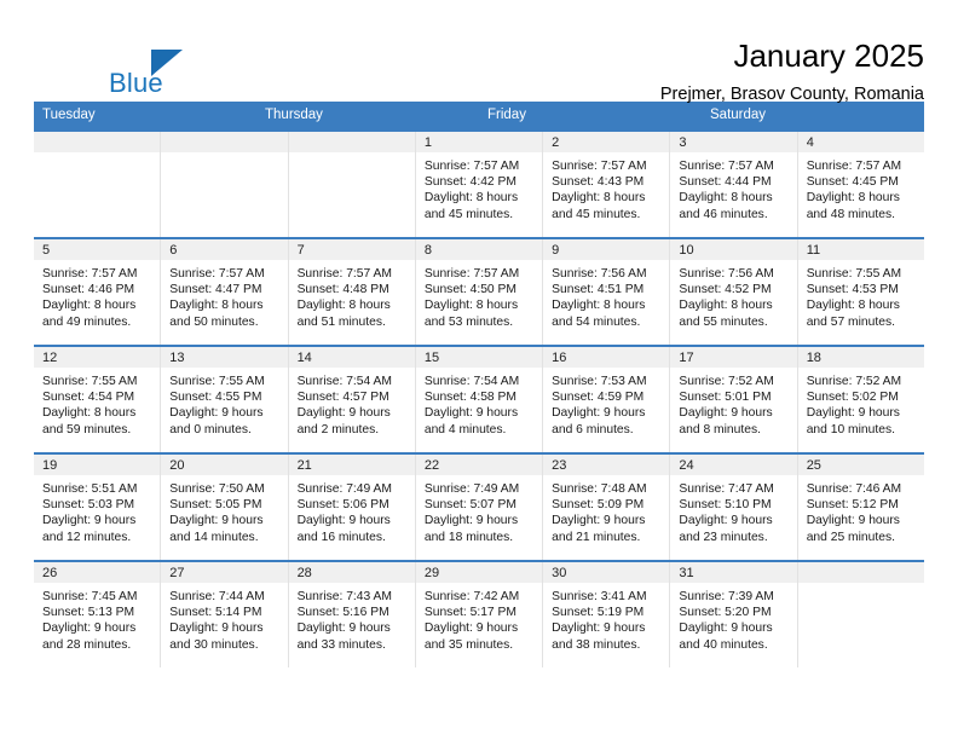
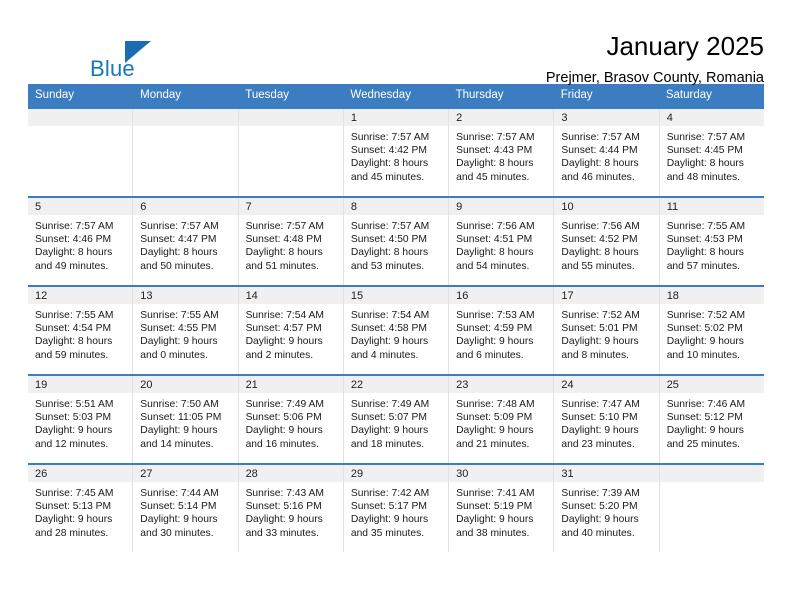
  Blue
  January 2025
  Prejmer, Brasov County, Romania
+ Sunday
+ Monday
  Tuesday
+ Wednesday
  Thursday
  Friday
  Saturday
  1
  Sunrise: 7:57 AM
  Sunset: 4:42 PM
  Daylight: 8 hours
  and 45 minutes.
  2
  Sunrise: 7:57 AM
  Sunset: 4:43 PM
  Daylight: 8 hours
  and 45 minutes.
  3
  Sunrise: 7:57 AM
  Sunset: 4:44 PM
  Daylight: 8 hours
  and 46 minutes.
  4
  Sunrise: 7:57 AM
  Sunset: 4:45 PM
  Daylight: 8 hours
  and 48 minutes.
  5
  Sunrise: 7:57 AM
  Sunset: 4:46 PM
  Daylight: 8 hours
  and 49 minutes.
  6
  Sunrise: 7:57 AM
  Sunset: 4:47 PM
  Daylight: 8 hours
  and 50 minutes.
  7
  Sunrise: 7:57 AM
  Sunset: 4:48 PM
  Daylight: 8 hours
  and 51 minutes.
  8
  Sunrise: 7:57 AM
  Sunset: 4:50 PM
  Daylight: 8 hours
  and 53 minutes.
  9
  Sunrise: 7:56 AM
  Sunset: 4:51 PM
  Daylight: 8 hours
  and 54 minutes.
  10
  Sunrise: 7:56 AM
  Sunset: 4:52 PM
  Daylight: 8 hours
  and 55 minutes.
  11
  Sunrise: 7:55 AM
  Sunset: 4:53 PM
  Daylight: 8 hours
  and 57 minutes.
  12
  Sunrise: 7:55 AM
  Sunset: 4:54 PM
  Daylight: 8 hours
  and 59 minutes.
  13
  Sunrise: 7:55 AM
  Sunset: 4:55 PM
  Daylight: 9 hours
  and 0 minutes.
  14
  Sunrise: 7:54 AM
  Sunset: 4:57 PM
  Daylight: 9 hours
  and 2 minutes.
  15
  Sunrise: 7:54 AM
  Sunset: 4:58 PM
  Daylight: 9 hours
  and 4 minutes.
  16
  Sunrise: 7:53 AM
  Sunset: 4:59 PM
  Daylight: 9 hours
  and 6 minutes.
  17
  Sunrise: 7:52 AM
  Sunset: 5:01 PM
  Daylight: 9 hours
  and 8 minutes.
  18
  Sunrise: 7:52 AM
  Sunset: 5:02 PM
  Daylight: 9 hours
  and 10 minutes.
  19
  Sunrise: 5:51 AM
  Sunset: 5:03 PM
  Daylight: 9 hours
  and 12 minutes.
  20
  Sunrise: 7:50 AM
- Sunset: 5:05 PM
+ Sunset: 11:05 PM
  Daylight: 9 hours
  and 14 minutes.
  21
  Sunrise: 7:49 AM
  Sunset: 5:06 PM
  Daylight: 9 hours
  and 16 minutes.
  22
  Sunrise: 7:49 AM
  Sunset: 5:07 PM
  Daylight: 9 hours
  and 18 minutes.
  23
  Sunrise: 7:48 AM
  Sunset: 5:09 PM
  Daylight: 9 hours
  and 21 minutes.
  24
  Sunrise: 7:47 AM
  Sunset: 5:10 PM
  Daylight: 9 hours
  and 23 minutes.
  25
  Sunrise: 7:46 AM
  Sunset: 5:12 PM
  Daylight: 9 hours
  and 25 minutes.
  26
  Sunrise: 7:45 AM
  Sunset: 5:13 PM
  Daylight: 9 hours
  and 28 minutes.
  27
  Sunrise: 7:44 AM
  Sunset: 5:14 PM
  Daylight: 9 hours
  and 30 minutes.
  28
  Sunrise: 7:43 AM
  Sunset: 5:16 PM
  Daylight: 9 hours
  and 33 minutes.
  29
  Sunrise: 7:42 AM
  Sunset: 5:17 PM
  Daylight: 9 hours
  and 35 minutes.
  30
- Sunrise: 3:41 AM
+ Sunrise: 7:41 AM
  Sunset: 5:19 PM
  Daylight: 9 hours
  and 38 minutes.
  31
  Sunrise: 7:39 AM
  Sunset: 5:20 PM
  Daylight: 9 hours
  and 40 minutes.
